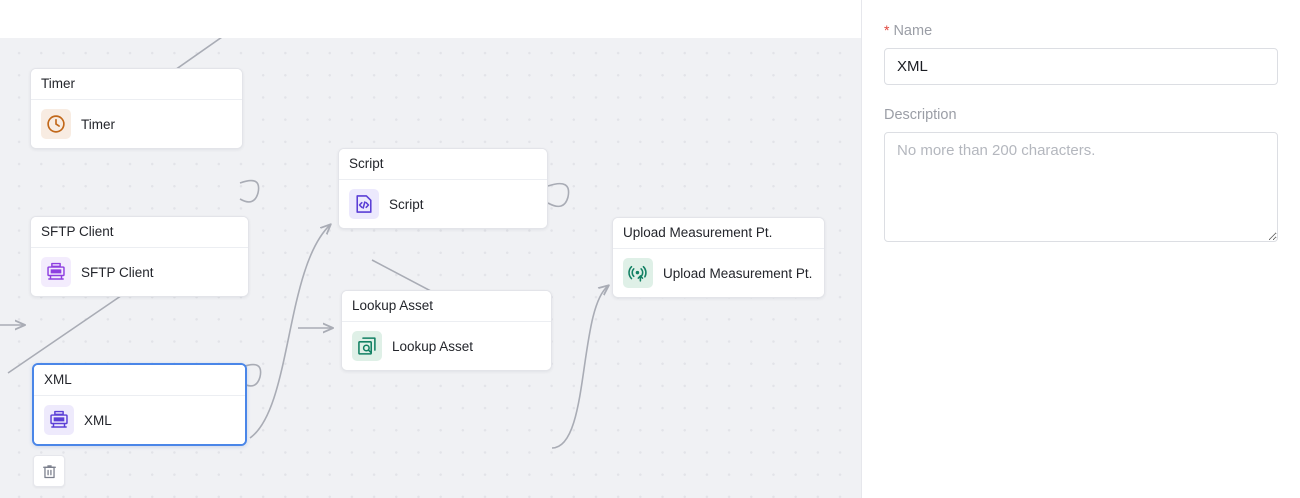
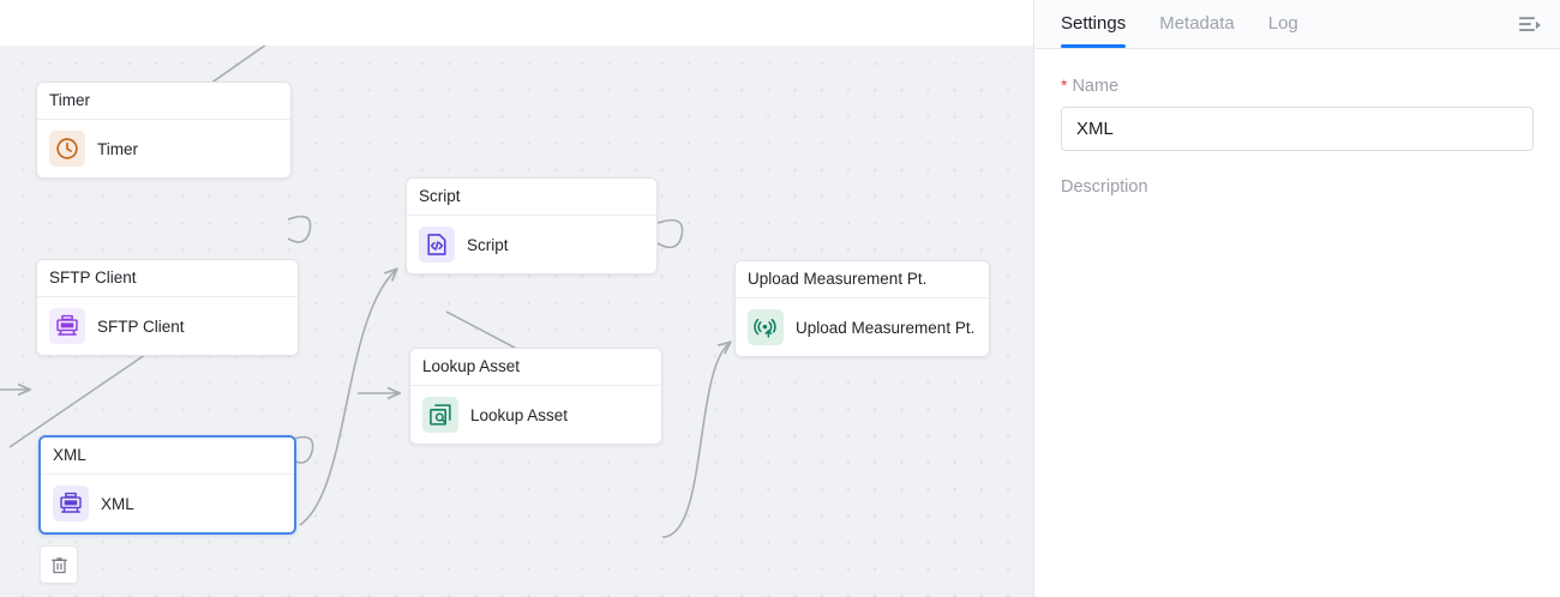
  Timer
  Timer
  SFTP Client
  SFTP Client
  XML
  XML
  Script
  Script
  Lookup Asset
  Lookup Asset
  Upload Measurement Pt.
  Upload Measurement Pt.
+ Settings
+ Metadata
+ Log
  * Name
  XML
  Description
- No more than 200 characters.
